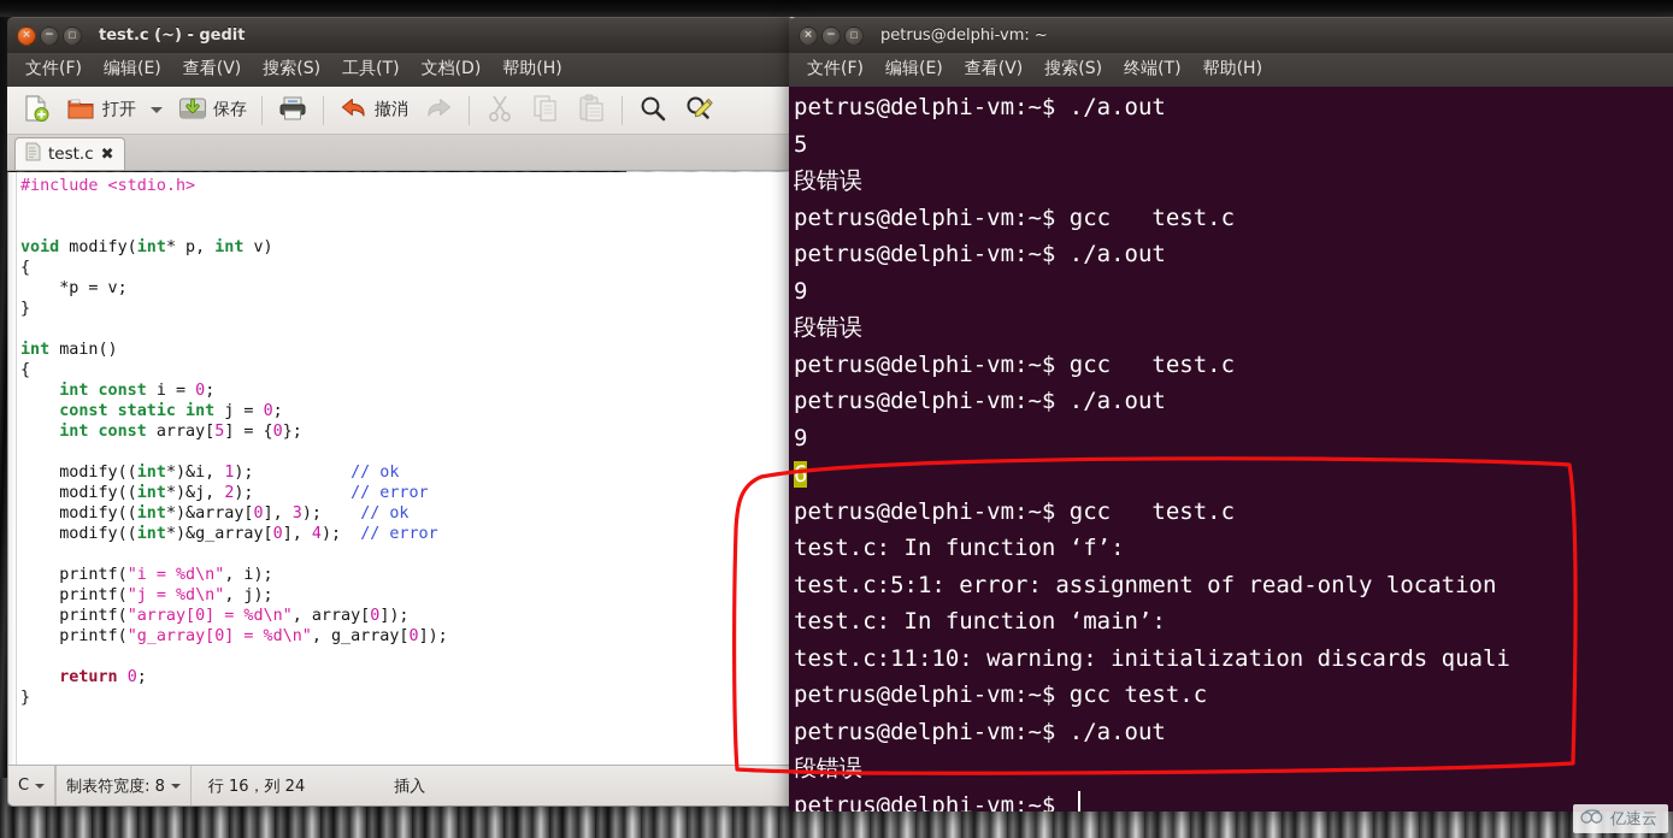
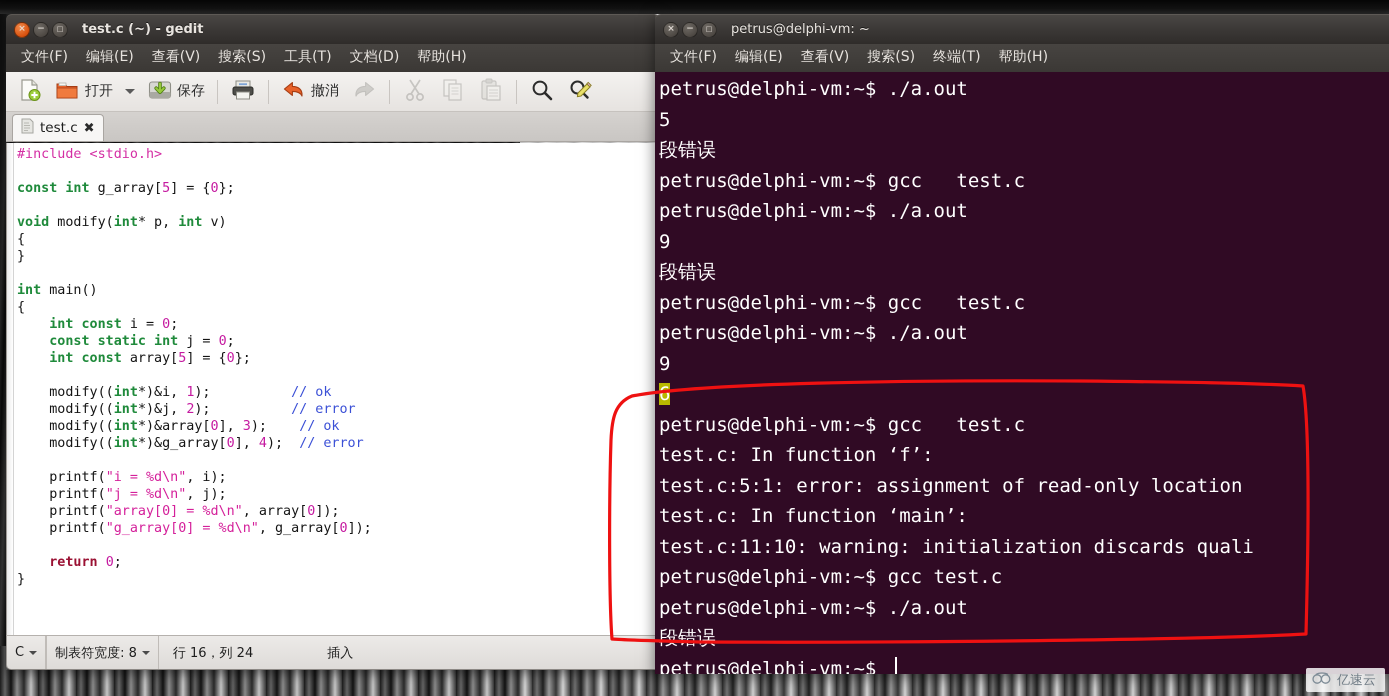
  ×
  −
  □
  test.c (~) - gedit
  文件(F)
  编辑(E)
  查看(V)
  搜索(S)
  工具(T)
  文档(D)
  帮助(H)
  打开
  保存
  撤消
  test.c
  ✖
  #include <stdio.h>
+ const int g_array[5] = {0};
  void modify(int* p, int v)
  {
- *p = v;
  }
  int main()
  {
  int const i = 0;
  const static int j = 0;
  int const array[5] = {0};
  modify((int*)&i, 1); // ok
  modify((int*)&j, 2); // error
  modify((int*)&array[0], 3); // ok
  modify((int*)&g_array[0], 4); // error
  printf("i = %d\n", i);
  printf("j = %d\n", j);
  printf("array[0] = %d\n", array[0]);
  printf("g_array[0] = %d\n", g_array[0]);
  return 0;
  }
  C
  制表符宽度: 8
  行 16，列 24
  插入
  ×
  −
  □
  petrus@delphi-vm: ~
  文件(F)
  编辑(E)
  查看(V)
  搜索(S)
  终端(T)
  帮助(H)
  petrus@delphi-vm:~$ ./a.out
  5
  段错误
  petrus@delphi-vm:~$ gcc test.c
  petrus@delphi-vm:~$ ./a.out
  9
  段错误
  petrus@delphi-vm:~$ gcc test.c
  petrus@delphi-vm:~$ ./a.out
  9
  6
  petrus@delphi-vm:~$ gcc test.c
  test.c: In function ‘f’:
  test.c:5:1: error: assignment of read-only location
  test.c: In function ‘main’:
  test.c:11:10: warning: initialization discards quali
  petrus@delphi-vm:~$ gcc test.c
  petrus@delphi-vm:~$ ./a.out
  段错误
  petrus@delphi-vm:~$
  亿速云
